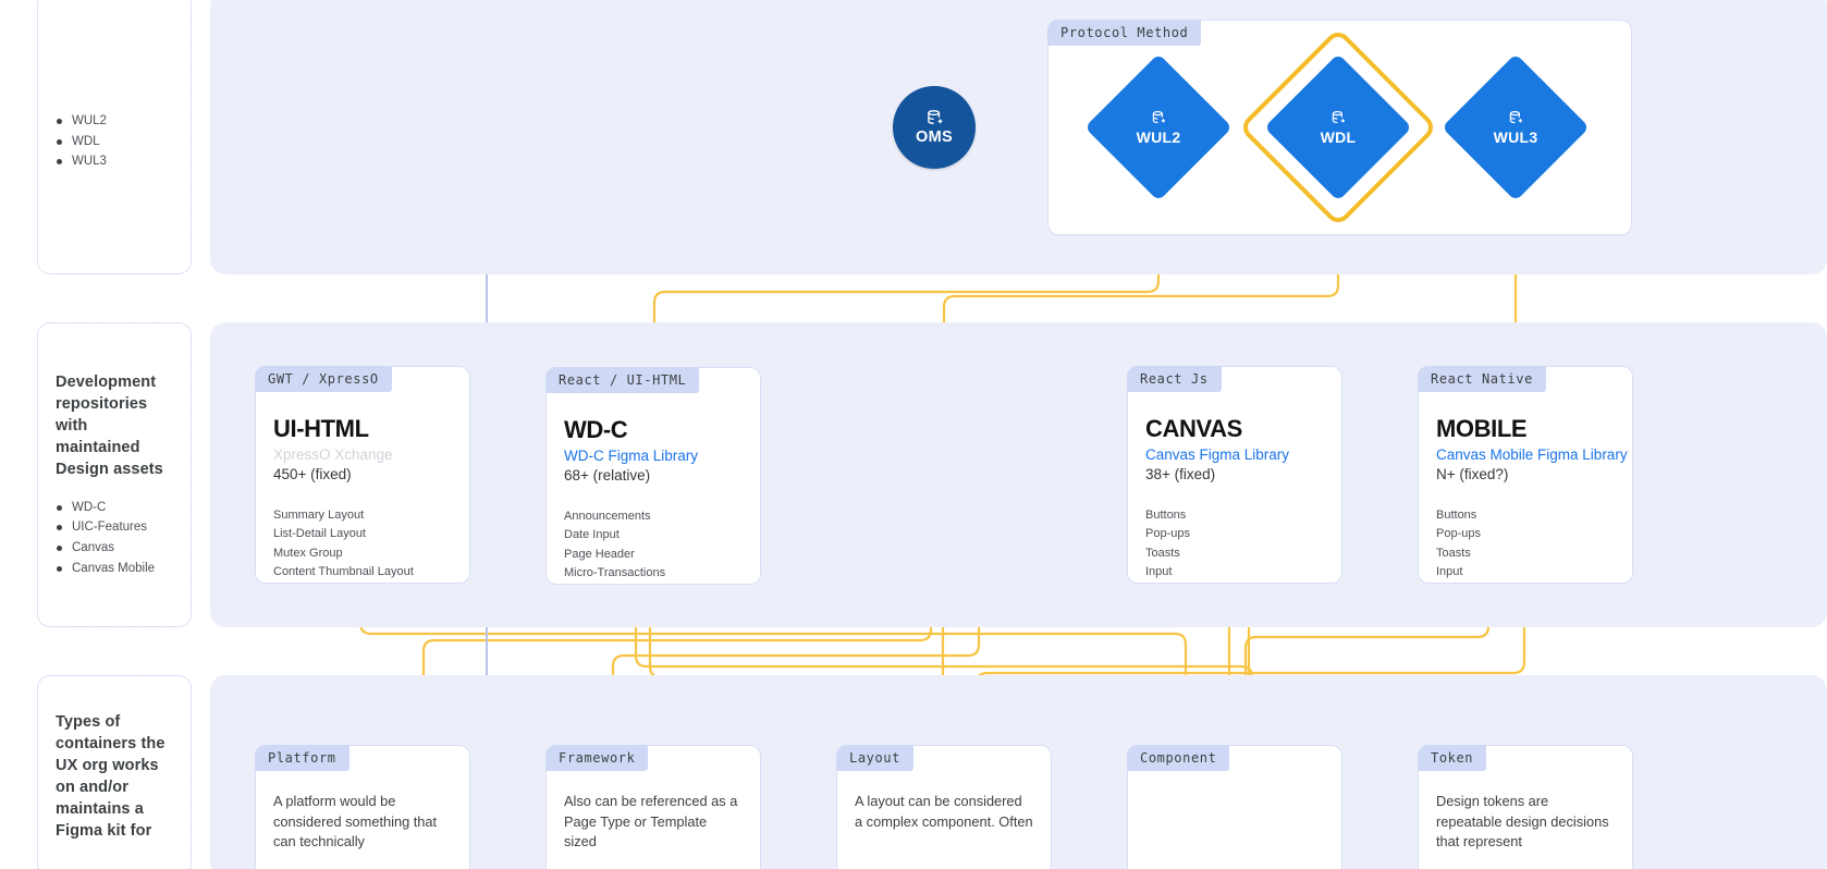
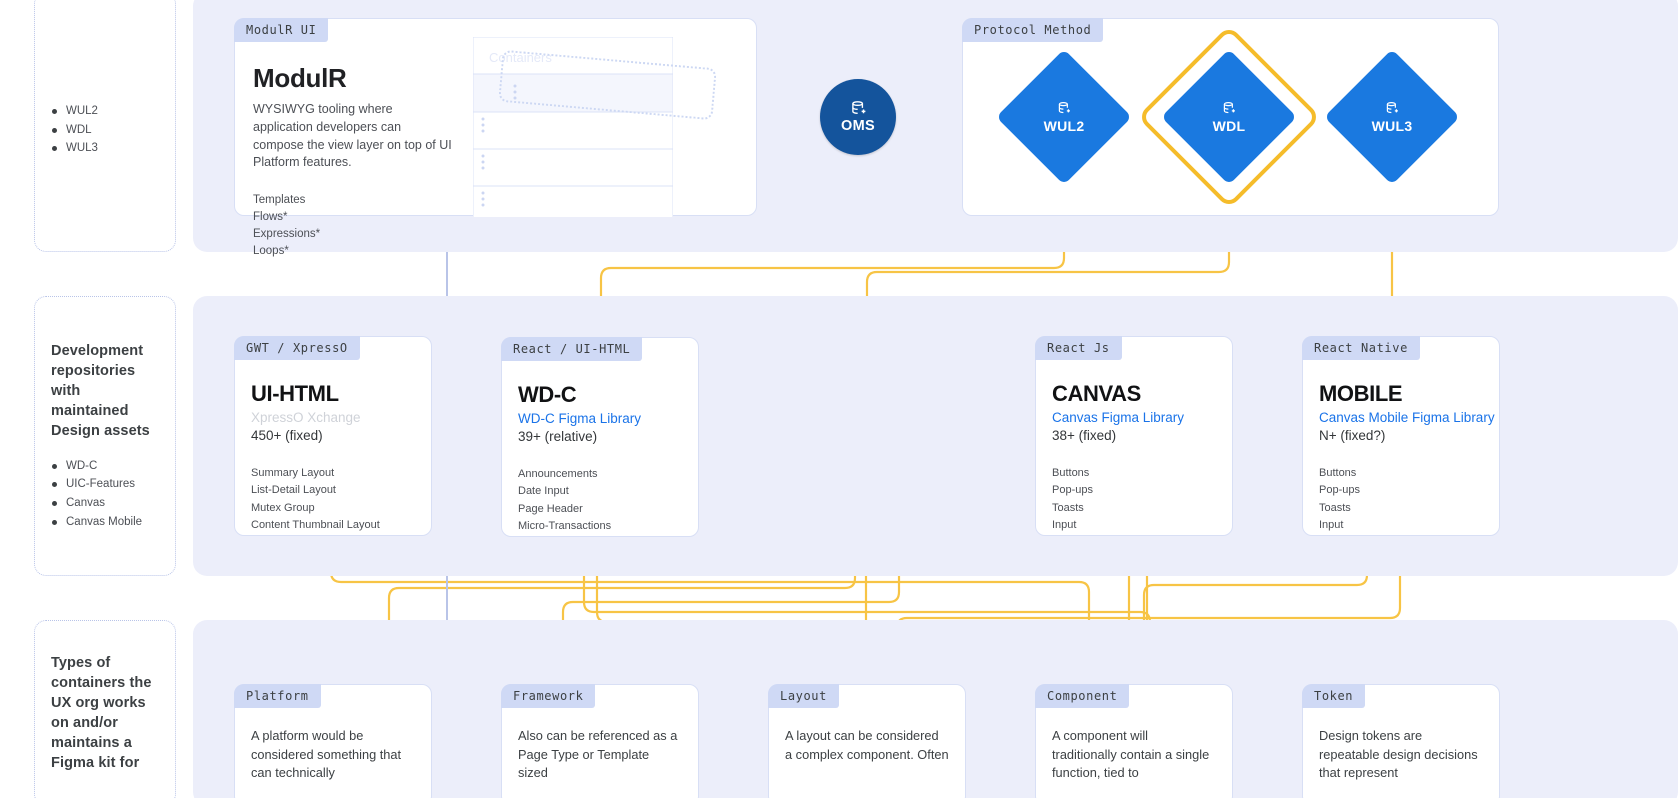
  WUL2
  WDL
  WUL3
+ ModulR UI
+ ModulR
+ WYSIWYG tooling where application developers can compose the view layer on top of UI Platform features.
+ Templates
+ Flows*
+ Expressions*
+ Loops*
+ Containers
  OMS
  Protocol Method
  WUL2
  WDL
  WUL3
  Development repositories with maintained Design assets
  WD-C
  UIC-Features
  Canvas
  Canvas Mobile
  GWT / XpressO
  UI-HTML
  XpressO Xchange
  450+ (fixed)
  Summary Layout
  List-Detail Layout
  Mutex Group
  Content Thumbnail Layout
  React / UI-HTML
  WD-C
  WD-C Figma Library
- 68+ (relative)
+ 39+ (relative)
  Announcements
  Date Input
  Page Header
  Micro-Transactions
  React Js
  CANVAS
  Canvas Figma Library
  38+ (fixed)
  Buttons
  Pop-ups
  Toasts
  Input
  React Native
  MOBILE
  Canvas Mobile Figma Library
  N+ (fixed?)
  Buttons
  Pop-ups
  Toasts
  Input
  Types of containers the UX org works on and/or maintains a Figma kit for
  Platform
  A platform would be considered something that can technically
  Framework
  Also can be referenced as a Page Type or Template sized
  Layout
  A layout can be considered a complex component. Often
  Component
+ A component will traditionally contain a single function, tied to
  Token
  Design tokens are repeatable design decisions that represent
